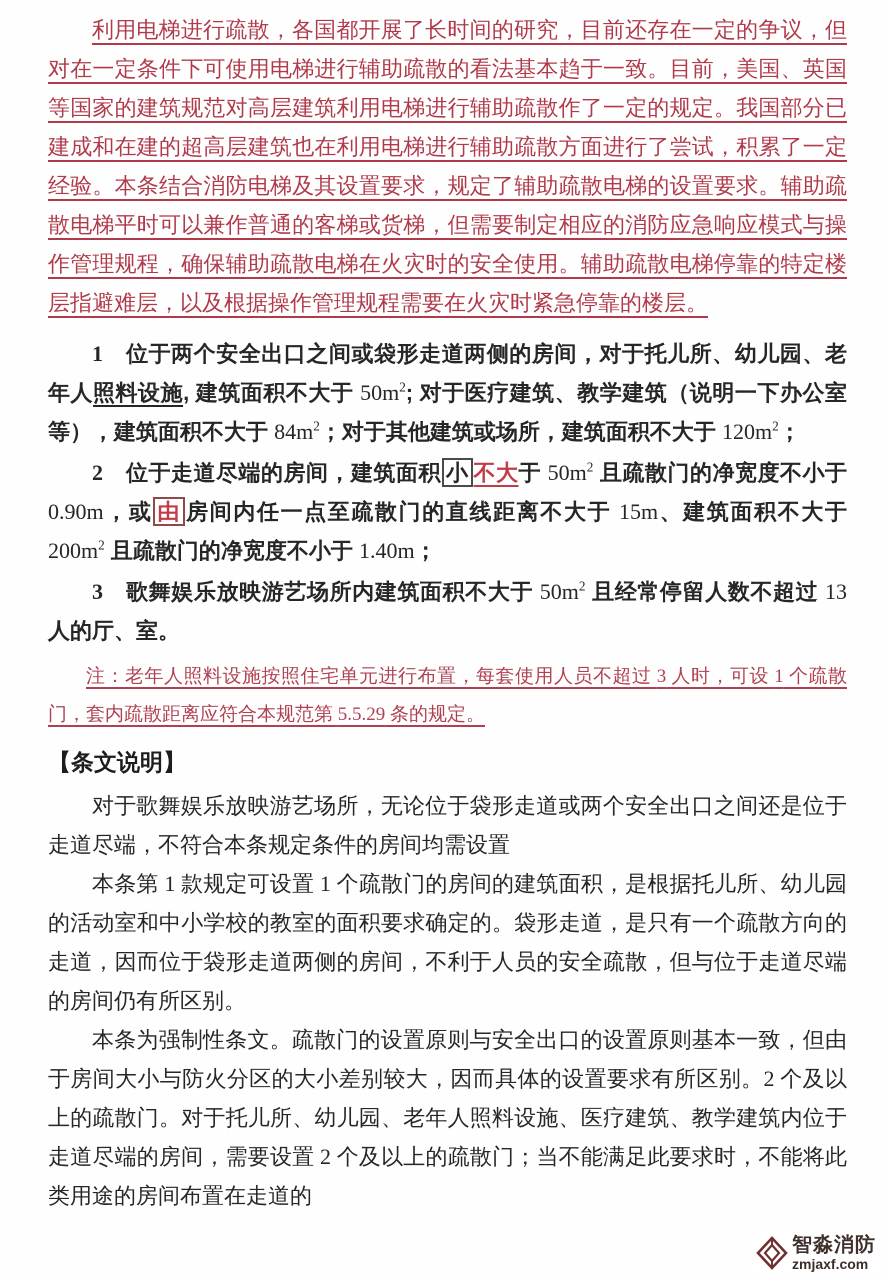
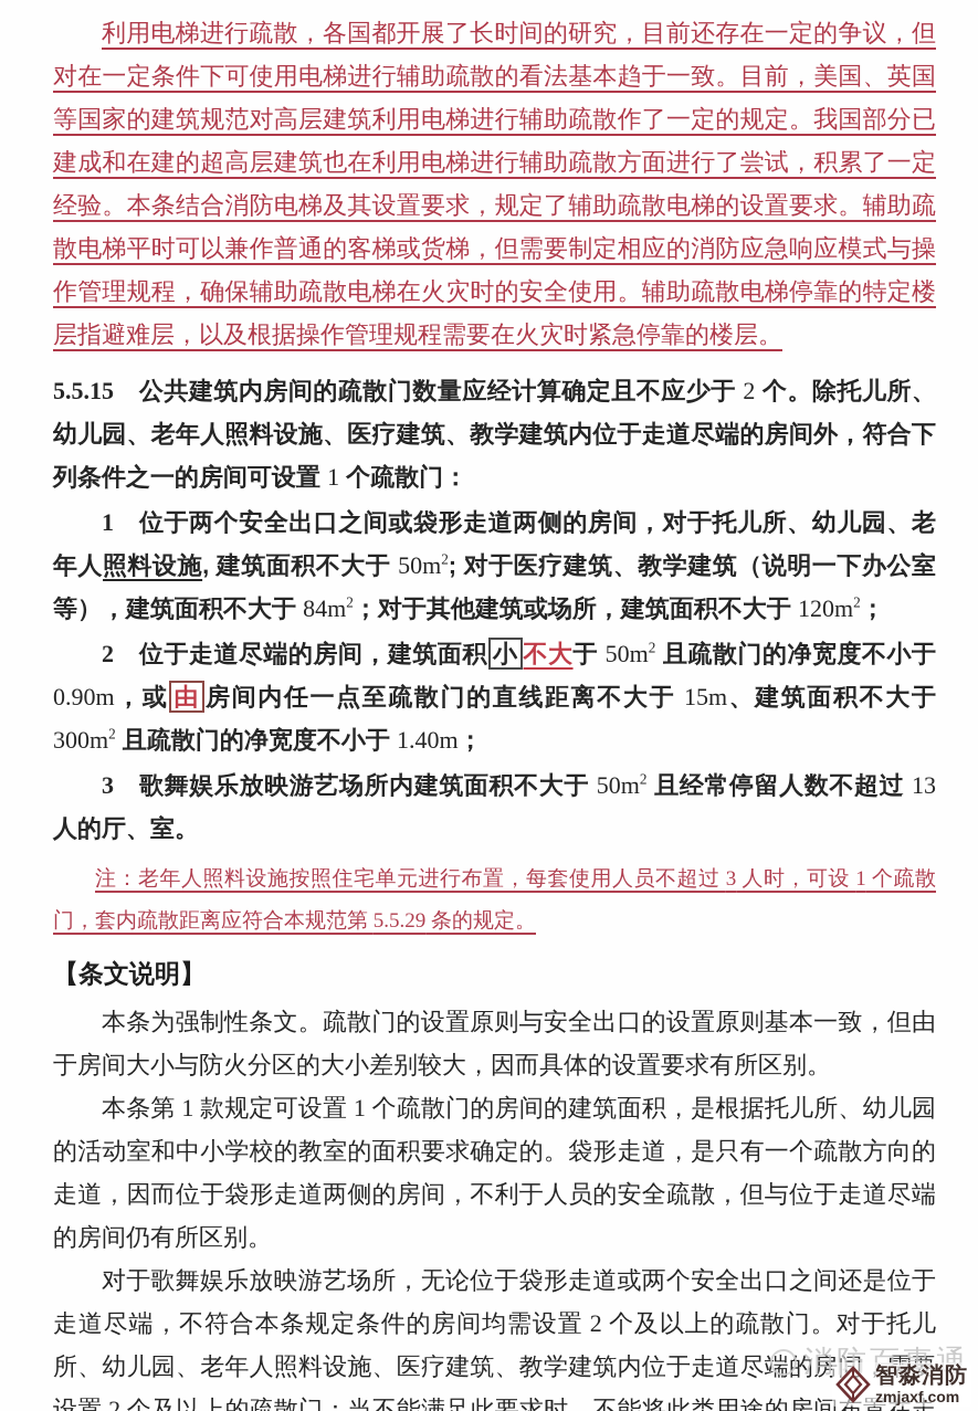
  利用电梯进行疏散，各国都开展了长时间的研究，目前还存在一定的争议，但对在一定条件下可使用电梯进行辅助疏散的看法基本趋于一致。目前，美国、英国等国家的建筑规范对高层建筑利用电梯进行辅助疏散作了一定的规定。我国部分已建成和在建的超高层建筑也在利用电梯进行辅助疏散方面进行了尝试，积累了一定经验。本条结合消防电梯及其设置要求，规定了辅助疏散电梯的设置要求。辅助疏散电梯平时可以兼作普通的客梯或货梯，但需要制定相应的消防应急响应模式与操作管理规程，确保辅助疏散电梯在火灾时的安全使用。辅助疏散电梯停靠的特定楼层指避难层，以及根据操作管理规程需要在火灾时紧急停靠的楼层。
+ 5.5.15 公共建筑内房间的疏散门数量应经计算确定且不应少于 2 个。除托儿所、幼儿园、老年人照料设施、医疗建筑、教学建筑内位于走道尽端的房间外，符合下列条件之一的房间可设置 1 个疏散门：
  1 位于两个安全出口之间或袋形走道两侧的房间，对于托儿所、幼儿园、老年人照料设施, 建筑面积不大于 50m2; 对于医疗建筑、教学建筑（说明一下办公室等），建筑面积不大于 84m2；对于其他建筑或场所，建筑面积不大于 120m2；
- 2 位于走道尽端的房间，建筑面积 小 不大于 50m2 且疏散门的净宽度不小于 0.90m，或 由 房间内任一点至疏散门的直线距离不大于 15m、建筑面积不大于 200m2 且疏散门的净宽度不小于 1.40m；
+ 2 位于走道尽端的房间，建筑面积 小 不大于 50m2 且疏散门的净宽度不小于 0.90m，或 由 房间内任一点至疏散门的直线距离不大于 15m、建筑面积不大于 300m2 且疏散门的净宽度不小于 1.40m；
  3 歌舞娱乐放映游艺场所内建筑面积不大于 50m2 且经常停留人数不超过 13 人的厅、室。
  注：老年人照料设施按照住宅单元进行布置，每套使用人员不超过 3 人时，可设 1 个疏散门，套内疏散距离应符合本规范第 5.5.29 条的规定。
  【条文说明】
- 对于歌舞娱乐放映游艺场所，无论位于袋形走道或两个安全出口之间还是位于走道尽端，不符合本条规定条件的房间均需设置
+ 本条为强制性条文。疏散门的设置原则与安全出口的设置原则基本一致，但由于房间大小与防火分区的大小差别较大，因而具体的设置要求有所区别。
  本条第 1 款规定可设置 1 个疏散门的房间的建筑面积，是根据托儿所、幼儿园的活动室和中小学校的教室的面积要求确定的。袋形走道，是只有一个疏散方向的走道，因而位于袋形走道两侧的房间，不利于人员的安全疏散，但与位于走道尽端的房间仍有所区别。
- 本条为强制性条文。疏散门的设置原则与安全出口的设置原则基本一致，但由于房间大小与防火分区的大小差别较大，因而具体的设置要求有所区别。2 个及以上的疏散门。对于托儿所、幼儿园、老年人照料设施、医疗建筑、教学建筑内位于走道尽端的房间，需要设置 2 个及以上的疏散门；当不能满足此要求时，不能将此类用途的房间布置在走道的
+ 对于歌舞娱乐放映游艺场所，无论位于袋形走道或两个安全出口之间还是位于走道尽端，不符合本条规定条件的房间均需设置 2 个及以上的疏散门。对于托儿所、幼儿园、老年人照料设施、医疗建筑、教学建筑内位于走道尽端的房间，需要设置 2 个及以上的疏散门；当不能满足此要求时，不能将此类用途的房间布置在走
+ 消防百事通
  智淼消防
  zmjaxf.com
